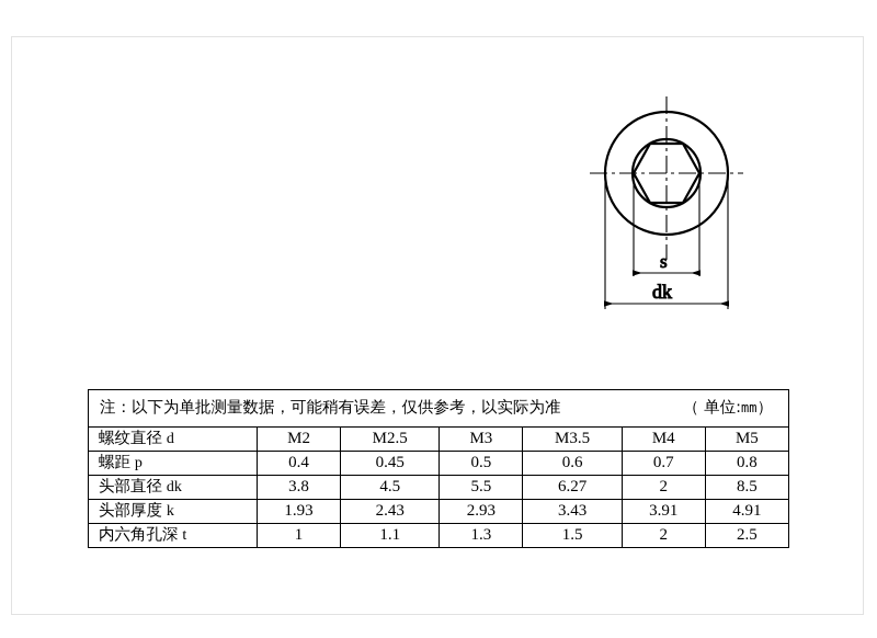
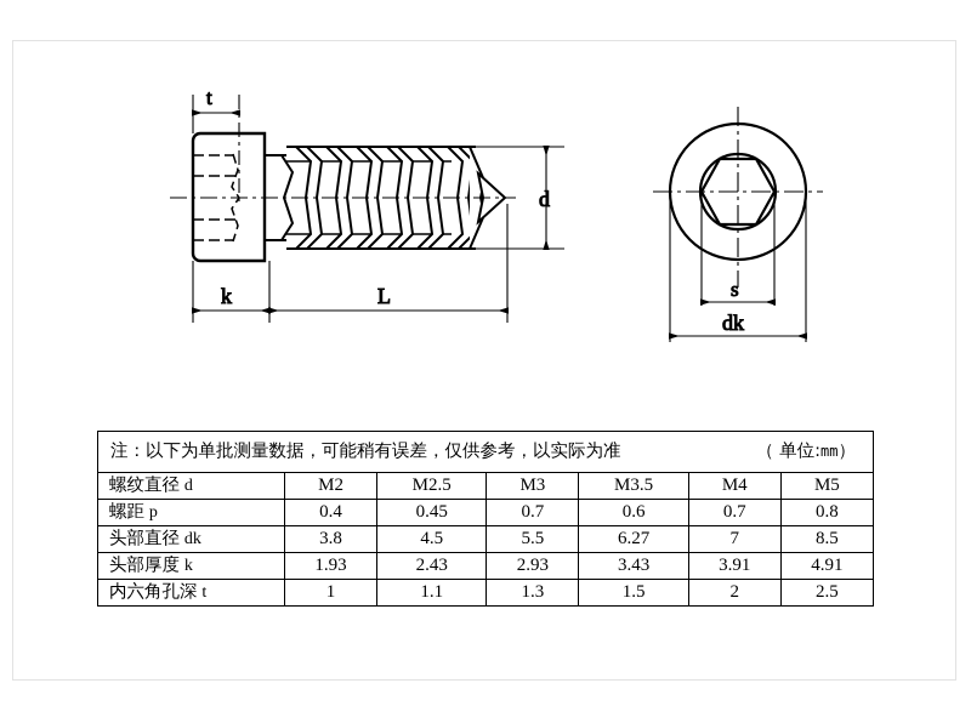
+ t
+ d
+ k
+ L
  s
  dk
  注：以下为单批测量数据，可能稍有误差，仅供参考，以实际为准 （ 单位:mm）
  螺纹直径 d	M2	M2.5	M3	M3.5	M4	M5
- 螺距 p	0.4	0.45	0.5	0.6	0.7	0.8
+ 螺距 p	0.4	0.45	0.7	0.6	0.7	0.8
- 头部直径 dk	3.8	4.5	5.5	6.27	2	8.5
+ 头部直径 dk	3.8	4.5	5.5	6.27	7	8.5
  头部厚度 k	1.93	2.43	2.93	3.43	3.91	4.91
  内六角孔深 t	1	1.1	1.3	1.5	2	2.5
